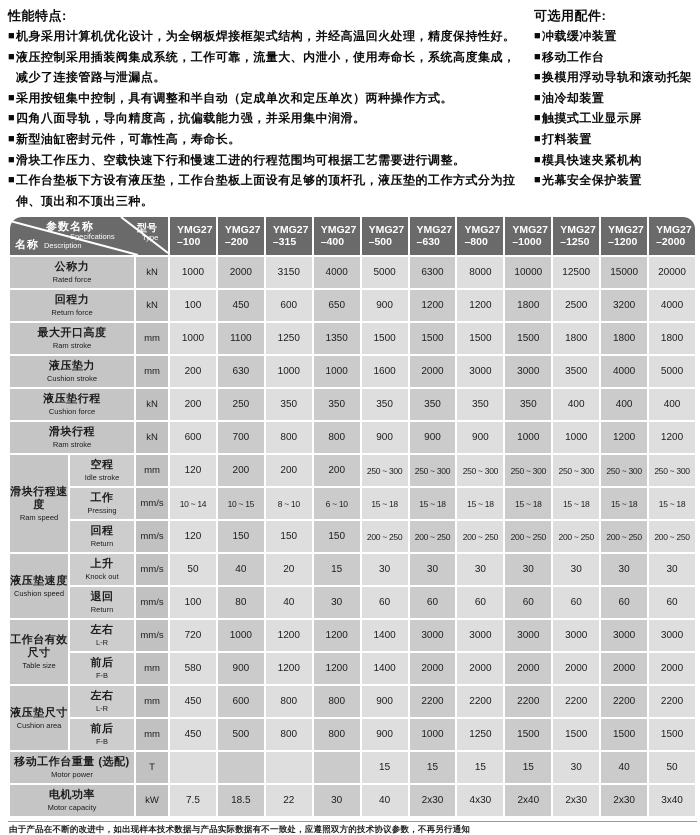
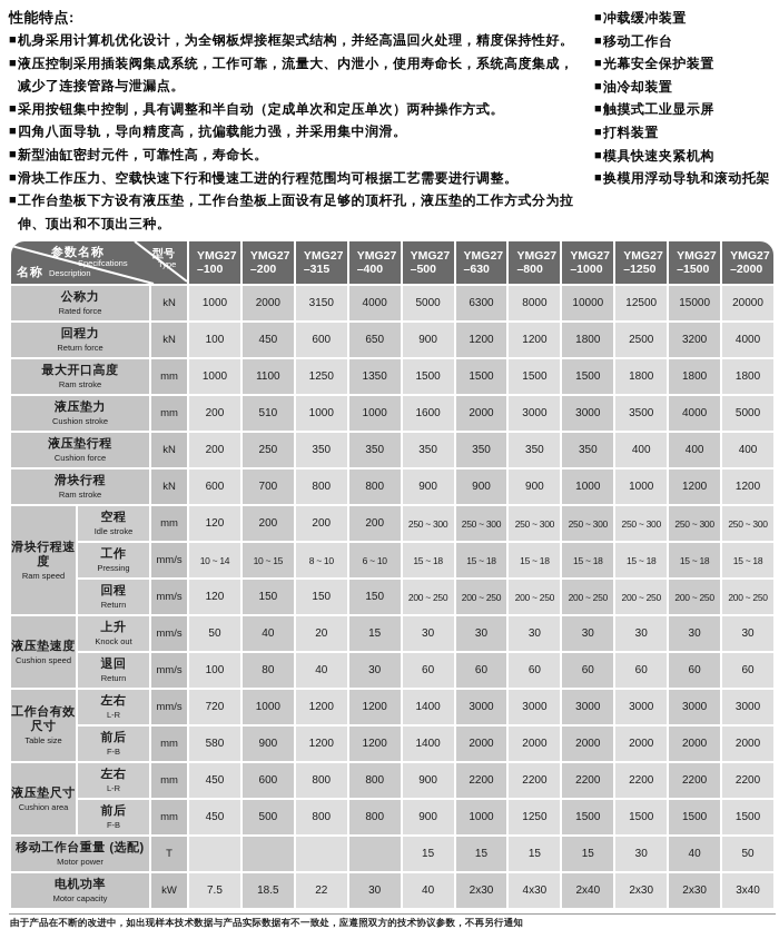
  性能特点:
  ■
  机身采用计算机优化设计，为全钢板焊接框架式结构，并经高温回火处理，精度保持性好。
  ■
  液压控制采用插装阀集成系统，工作可靠，流量大、内泄小，使用寿命长，系统高度集成，减少了连接管路与泄漏点。
  ■
  采用按钮集中控制，具有调整和半自动（定成单次和定压单次）两种操作方式。
  ■
  四角八面导轨，导向精度高，抗偏载能力强，并采用集中润滑。
  ■
  新型油缸密封元件，可靠性高，寿命长。
  ■
  滑块工作压力、空载快速下行和慢速工进的行程范围均可根据工艺需要进行调整。
  ■
  工作台垫板下方设有液压垫，工作台垫板上面设有足够的顶杆孔，液压垫的工作方式分为拉伸、顶出和不顶出三种。
- 可选用配件:
  ■
  冲载缓冲装置
  ■
  移动工作台
  ■
- 换模用浮动导轨和滚动托架
+ 光幕安全保护装置
  ■
  油冷却装置
  ■
  触摸式工业显示屏
  ■
  打料装置
  ■
  模具快速夹紧机构
  ■
- 光幕安全保护装置
+ 换模用浮动导轨和滚动托架
- 参数名称 Specifcations 名称 Description 型号 Type	YMG27–100	YMG27–200	YMG27–315	YMG27–400	YMG27–500	YMG27–630	YMG27–800	YMG27–1000	YMG27–1250	YMG27–1200	YMG27–2000
+ 参数名称 Specifcations 名称 Description 型号 Type	YMG27–100	YMG27–200	YMG27–315	YMG27–400	YMG27–500	YMG27–630	YMG27–800	YMG27–1000	YMG27–1250	YMG27–1500	YMG27–2000
  公称力Rated force	kN	1000	2000	3150	4000	5000	6300	8000	10000	12500	15000	20000
  回程力Return force	kN	100	450	600	650	900	1200	1200	1800	2500	3200	4000
  最大开口高度Ram stroke	mm	1000	1100	1250	1350	1500	1500	1500	1500	1800	1800	1800
- 液压垫力Cushion stroke	mm	200	630	1000	1000	1600	2000	3000	3000	3500	4000	5000
+ 液压垫力Cushion stroke	mm	200	510	1000	1000	1600	2000	3000	3000	3500	4000	5000
  液压垫行程Cushion force	kN	200	250	350	350	350	350	350	350	400	400	400
  滑块行程Ram stroke	kN	600	700	800	800	900	900	900	1000	1000	1200	1200
  滑块行程速度Ram speed	空程Idle stroke	mm	120	200	200	200	250 ~ 300	250 ~ 300	250 ~ 300	250 ~ 300	250 ~ 300	250 ~ 300	250 ~ 300
  工作Pressing	mm/s	10 ~ 14	10 ~ 15	8 ~ 10	6 ~ 10	15 ~ 18	15 ~ 18	15 ~ 18	15 ~ 18	15 ~ 18	15 ~ 18	15 ~ 18
  回程Return	mm/s	120	150	150	150	200 ~ 250	200 ~ 250	200 ~ 250	200 ~ 250	200 ~ 250	200 ~ 250	200 ~ 250
  液压垫速度Cushion speed	上升Knock out	mm/s	50	40	20	15	30	30	30	30	30	30	30
  退回Return	mm/s	100	80	40	30	60	60	60	60	60	60	60
  工作台有效尺寸Table size	左右L-R	mm/s	720	1000	1200	1200	1400	3000	3000	3000	3000	3000	3000
  前后F-B	mm	580	900	1200	1200	1400	2000	2000	2000	2000	2000	2000
  液压垫尺寸Cushion area	左右L-R	mm	450	600	800	800	900	2200	2200	2200	2200	2200	2200
  前后F-B	mm	450	500	800	800	900	1000	1250	1500	1500	1500	1500
  移动工作台重量 (选配)Motor power	T					15	15	15	15	30	40	50
  电机功率 Motor capacity	kW	7.5	18.5	22	30	40	2x30	4x30	2x40	2x30	2x30	3x40
  由于产品在不断的改进中，如出现样本技术数据与产品实际数据有不一致处，应遵照双方的技术协议参数，不再另行通知
